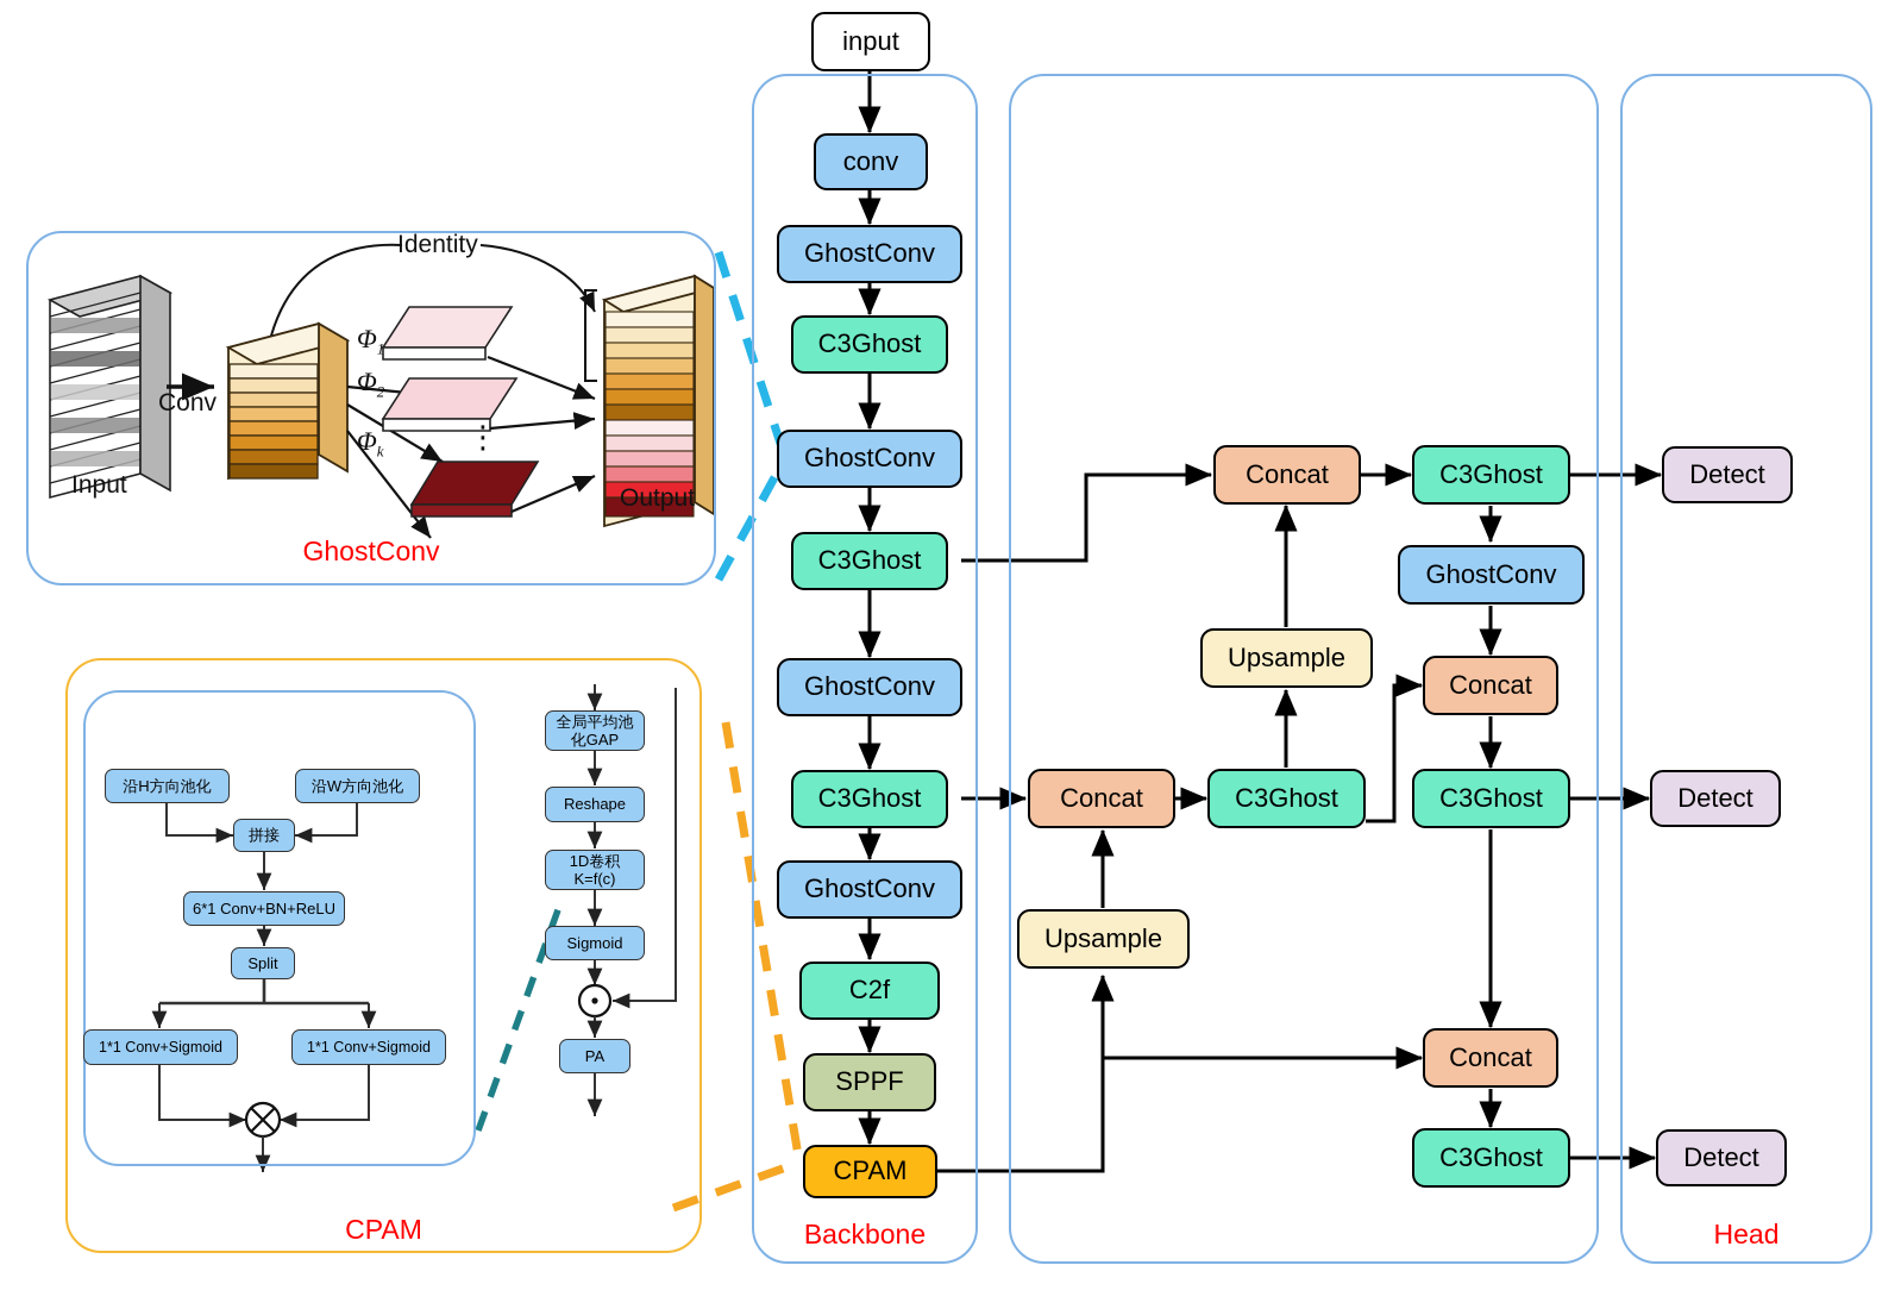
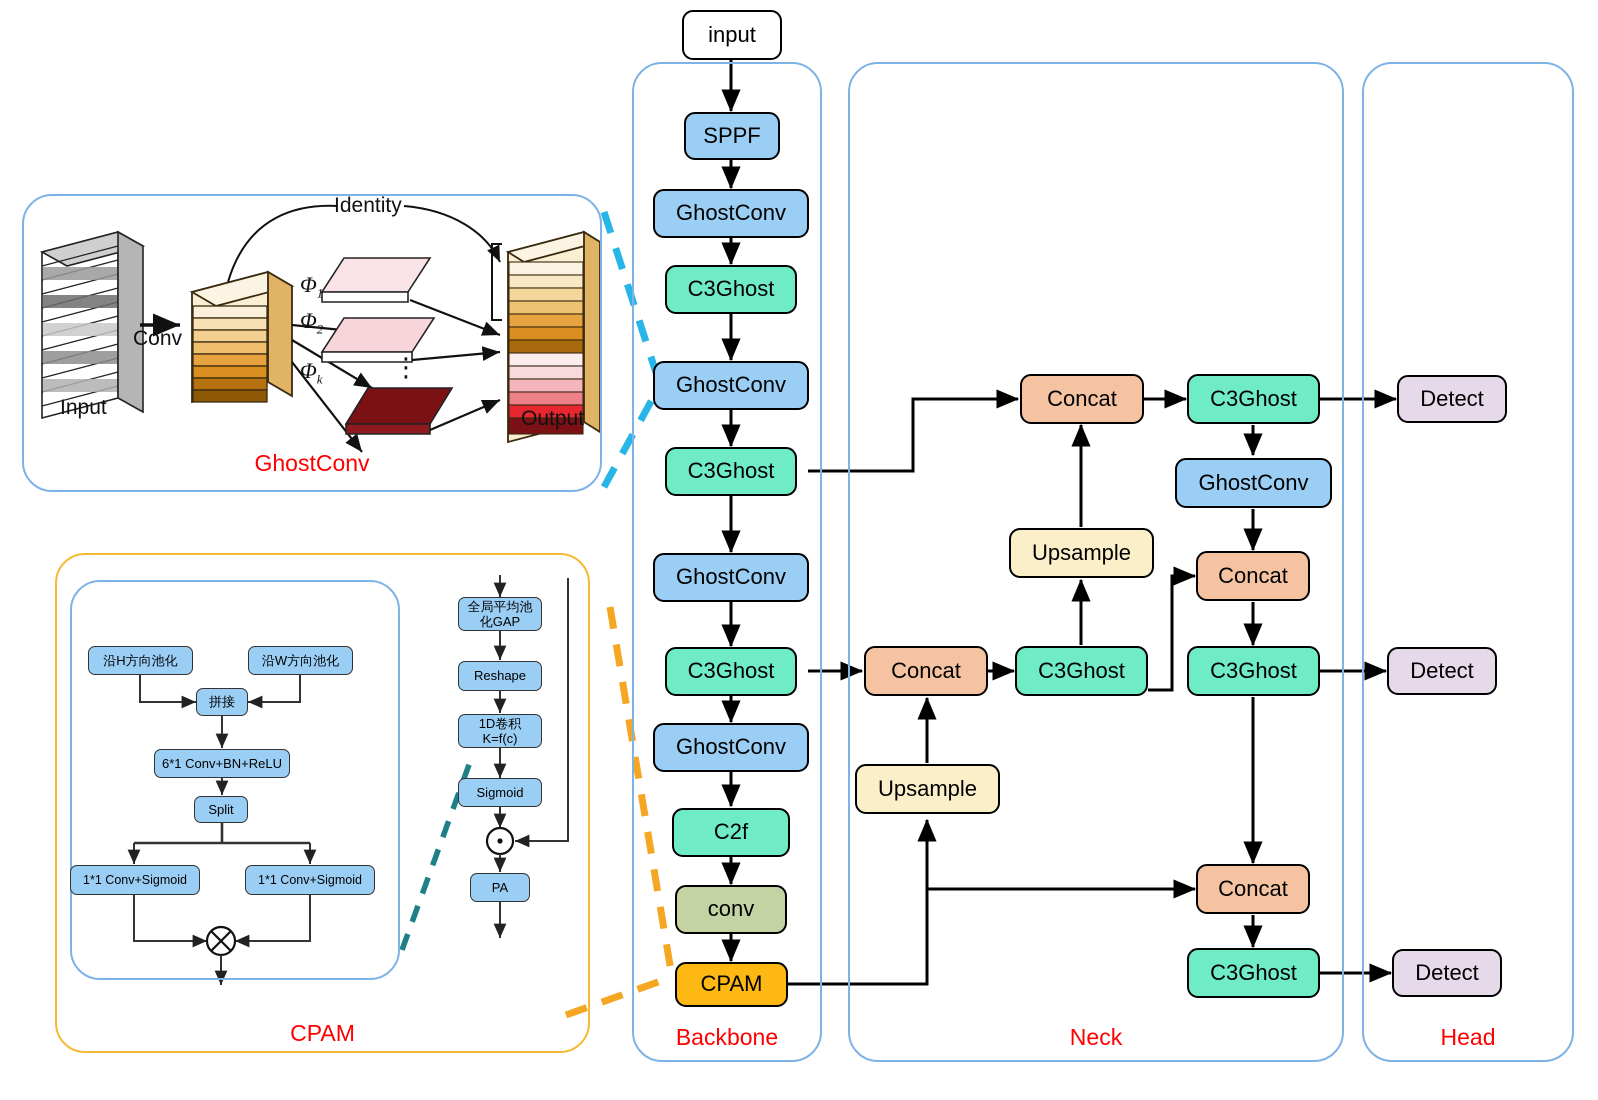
  GhostConv
  CPAM
  Backbone
+ Neck
  Head
  Input
  Conv
  Identity
  Output
  Φ1
  Φ2
  Φk
  ⋮
  沿H方向池化
  沿W方向池化
  拼接
  6*1 Conv+BN+ReLU
  Split
  1*1 Conv+Sigmoid
  1*1 Conv+Sigmoid
  全局平均池
  化GAP
  Reshape
  1D卷积
  K=f(c)
  Sigmoid
  PA
  input
- conv
+ SPPF
  GhostConv
  C3Ghost
  GhostConv
  C3Ghost
  GhostConv
  C3Ghost
  GhostConv
  C2f
- SPPF
+ conv
  CPAM
  Concat
  C3Ghost
  GhostConv
  Upsample
  Concat
  Concat
  C3Ghost
  C3Ghost
  Upsample
  Concat
  C3Ghost
  Detect
  Detect
  Detect
